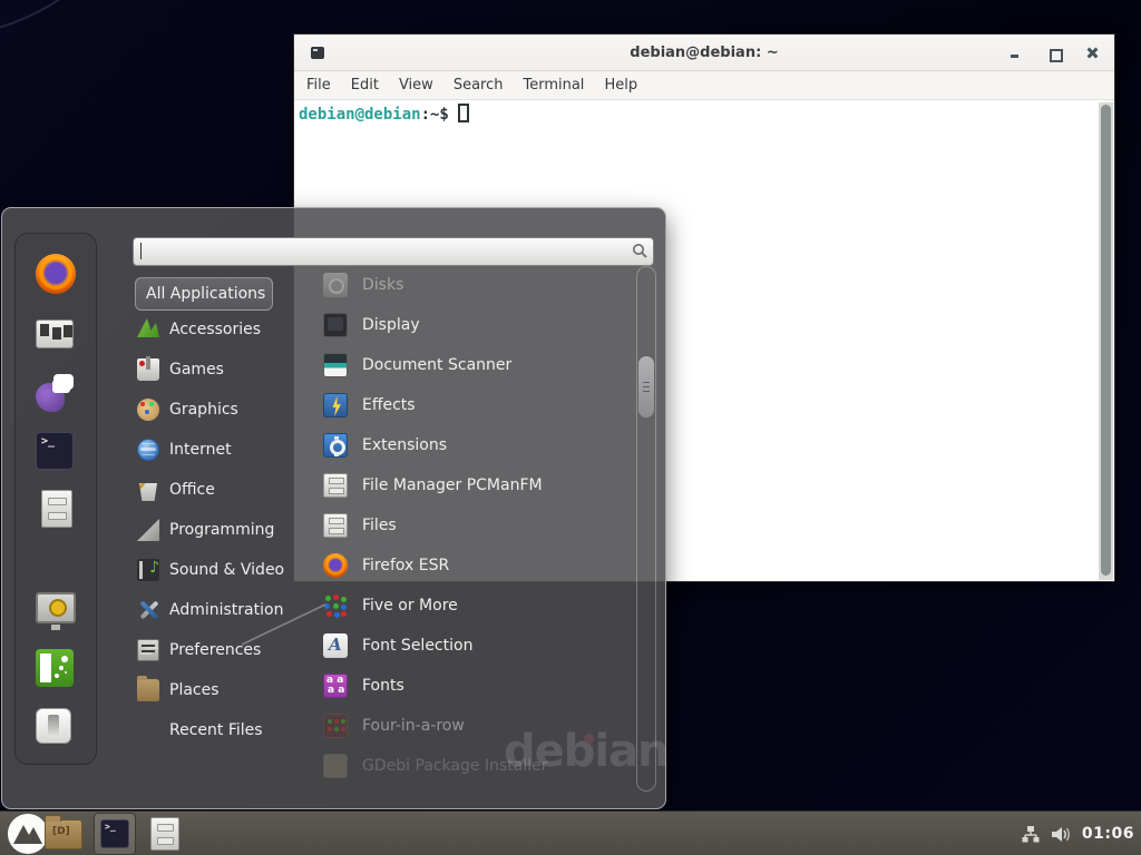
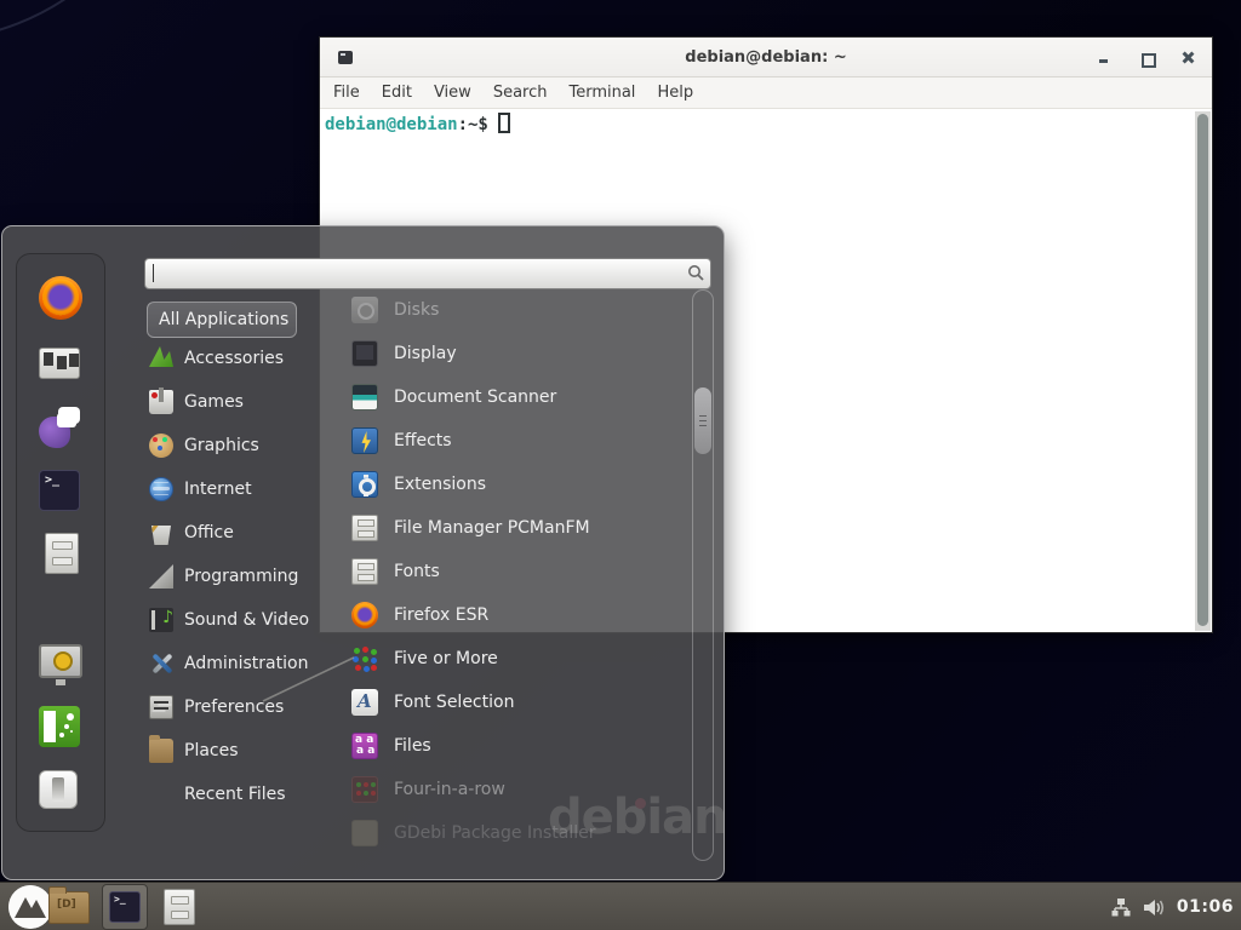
  debian
  debian@debian: ~
  File
  Edit
  View
  Search
  Terminal
  Help
  debian@debian:~$
  All Applications
  Accessories
  Games
  Graphics
  Internet
  Office
  Programming
  Sound & Video
  Administration
  Preferences
  Places
  Recent Files
  Disks
  Display
  Document Scanner
  Effects
  Extensions
  File Manager PCManFM
- Files
+ Fonts
  Firefox ESR
  Five or More
  Font Selection
- Fonts
+ Files
  Four-in-a-row
  GDebi Package Installer
  01:06
